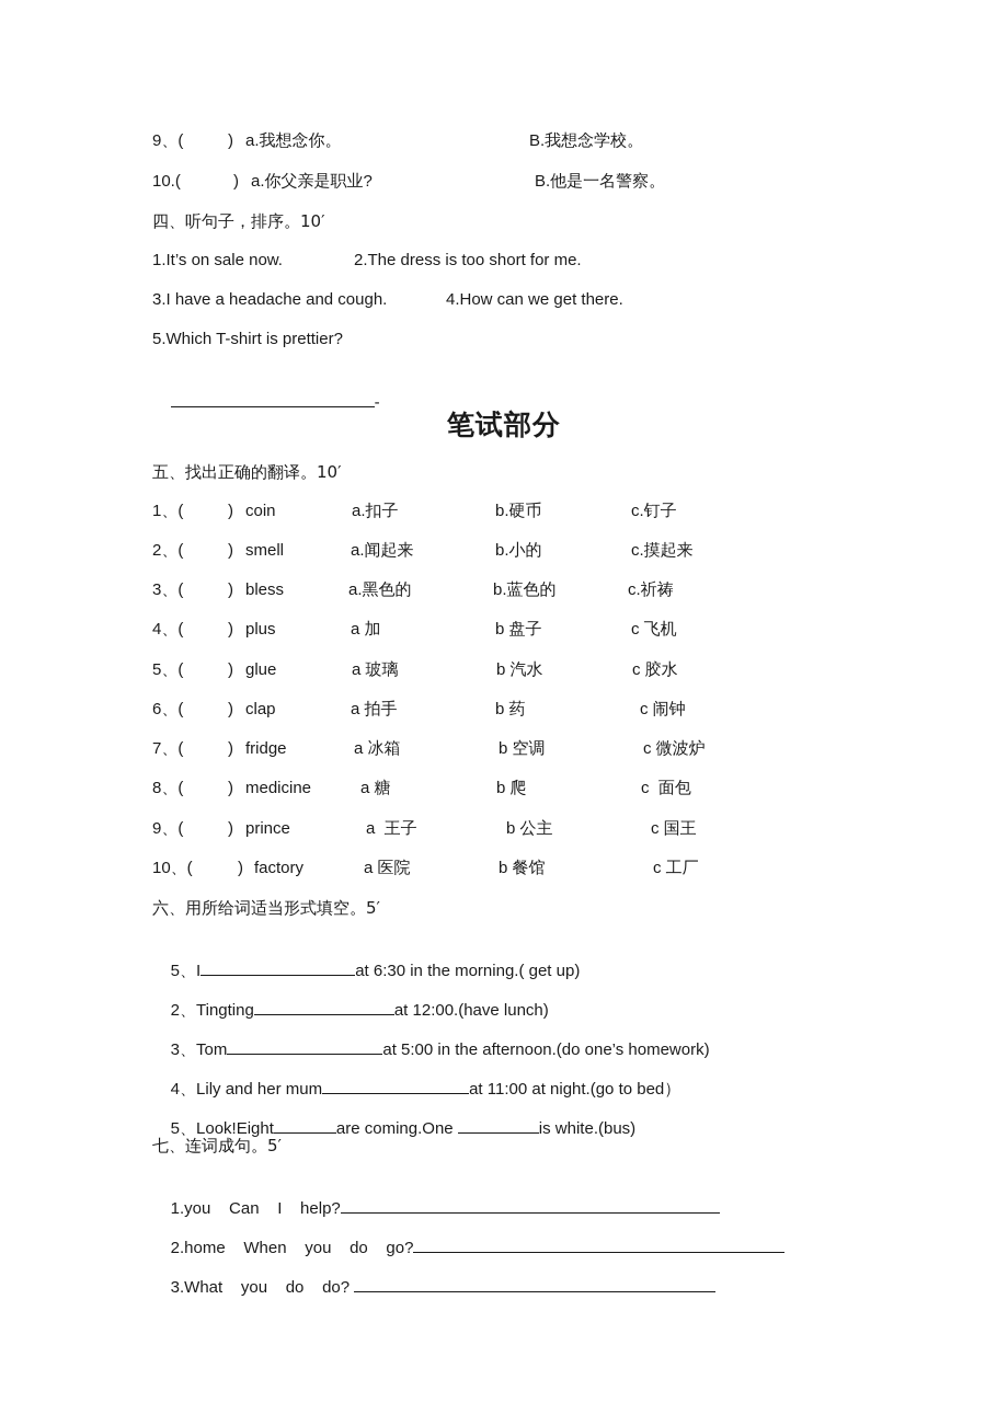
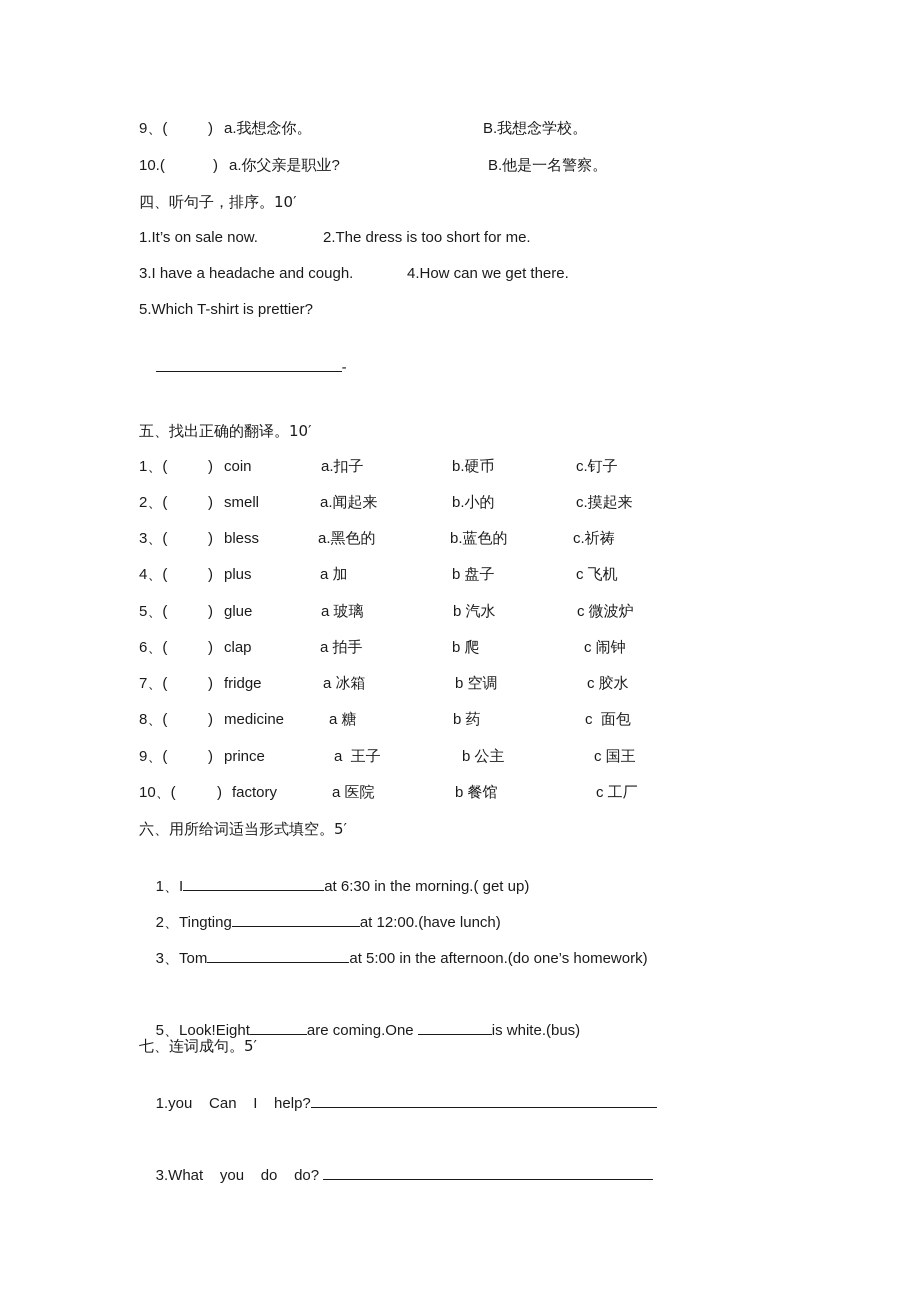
  9、(
  )
  a.我想念你。
  B.我想念学校。
  10.(
  )
  a.你父亲是职业?
  B.他是一名警察。
  四、听句子，排序。10′
  1.It’s on sale now.
  2.The dress is too short for me.
  3.I have a headache and cough.
  4.How can we get there.
  5.Which T-shirt is prettier?
  -
- 笔试部分
  五、找出正确的翻译。10′
  1、(
  )
  coin
  a.扣子
  b.硬币
  c.钉子
  2、(
  )
  smell
  a.闻起来
  b.小的
  c.摸起来
  3、(
  )
  bless
  a.黑色的
  b.蓝色的
  c.祈祷
  4、(
  )
  plus
  a 加
  b 盘子
  c 飞机
  5、(
  )
  glue
  a 玻璃
  b 汽水
- c 胶水
+ c 微波炉
  6、(
  )
  clap
  a 拍手
- b 药
+ b 爬
  c 闹钟
  7、(
  )
  fridge
  a 冰箱
  b 空调
- c 微波炉
+ c 胶水
  8、(
  )
  medicine
  a 糖
- b 爬
+ b 药
  c 面包
  9、(
  )
  prince
  a 王子
  b 公主
  c 国王
  10、(
  )
  factory
  a 医院
  b 餐馆
  c 工厂
  六、用所给词适当形式填空。5′
- 5、I at 6:30 in the morning.( get up)
+ 1、I at 6:30 in the morning.( get up)
  2、Tingting at 12:00.(have lunch)
  3、Tom at 5:00 in the afternoon.(do one’s homework)
- 4、Lily and her mum at 11:00 at night.(go to bed）
  5、Look!Eight are coming.One is white.(bus)
  七、连词成句。5′
  1.you Can I help?
- 2.home When you do go?
  3.What you do do?
